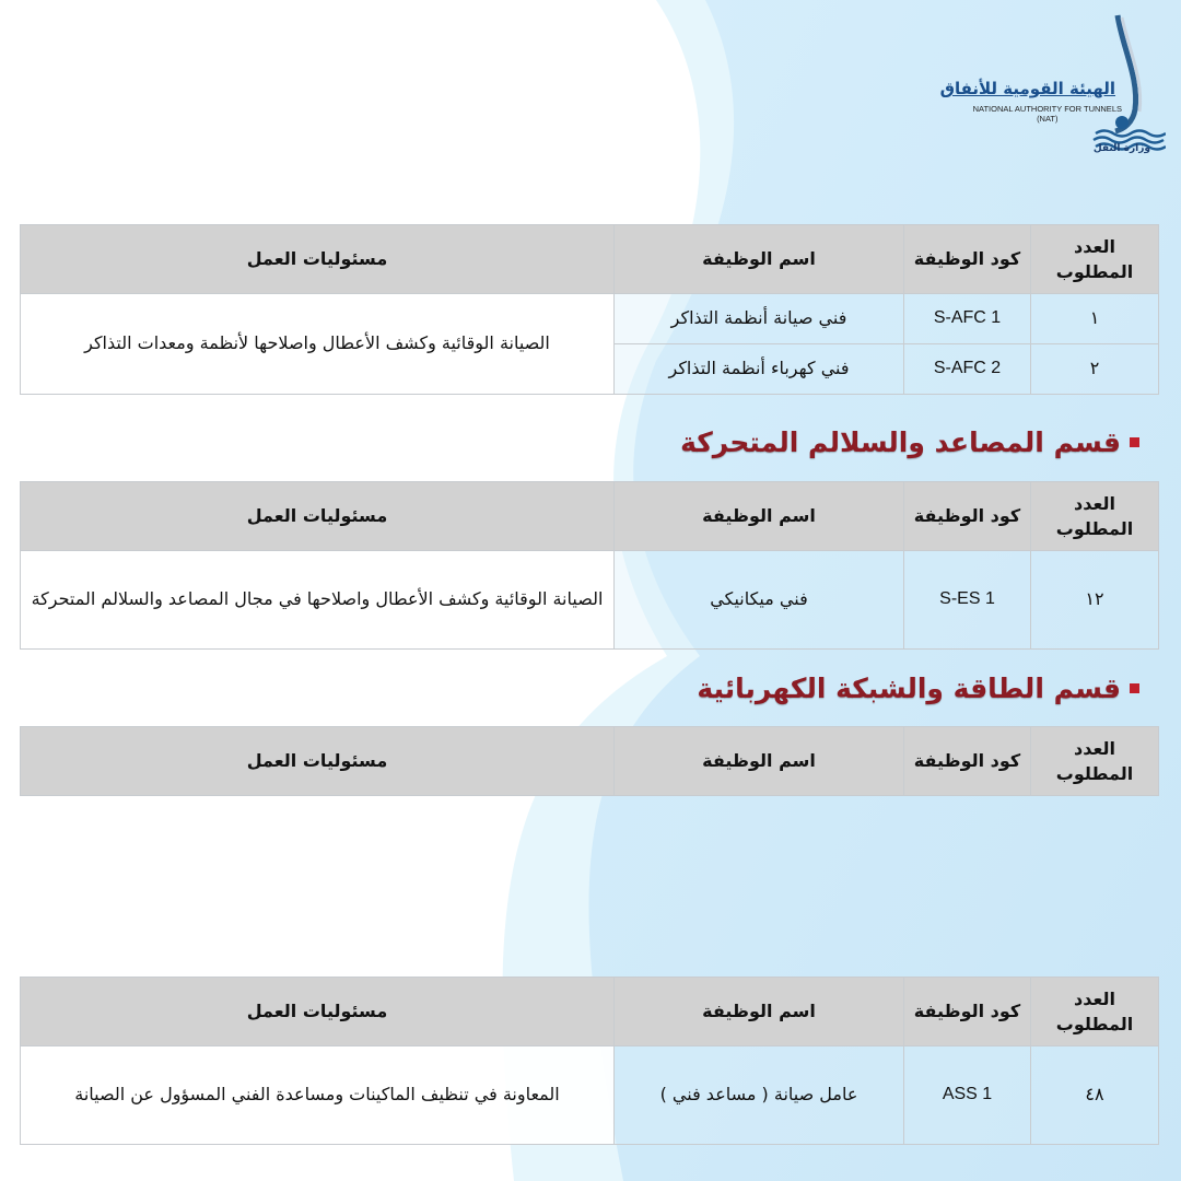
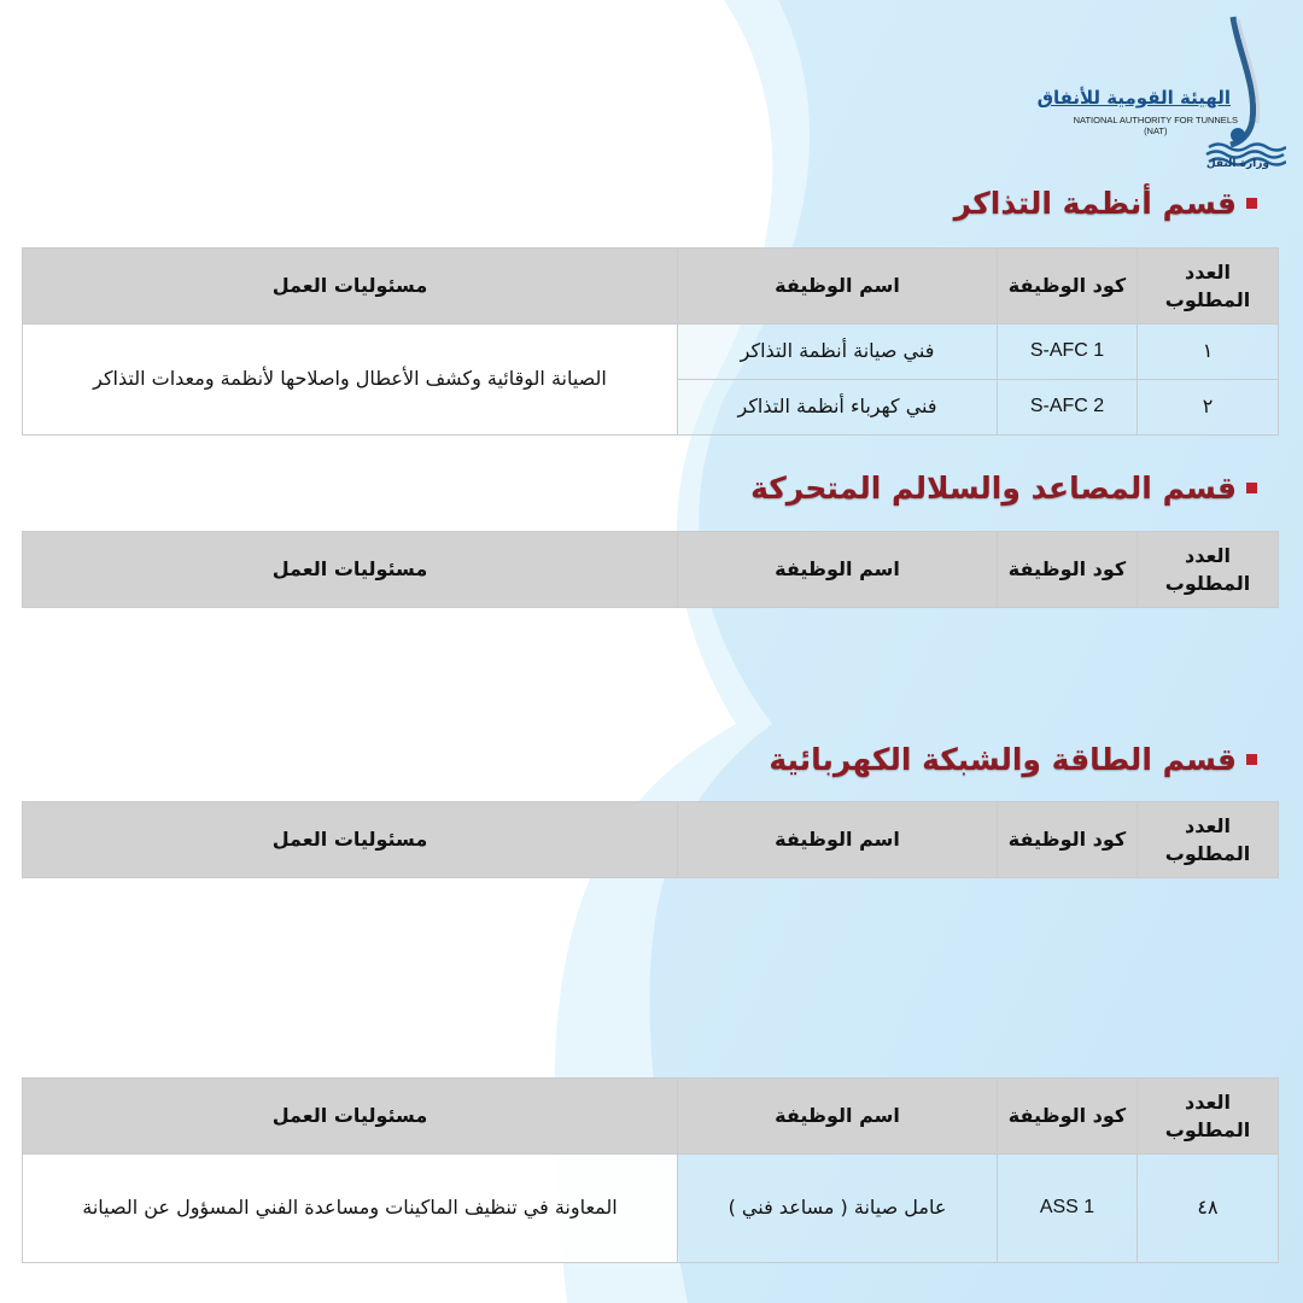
  الهيئة القومية للأنفاق
  NATIONAL AUTHORITY FOR TUNNELS
  (NAT)
  وزارة النقل
+ قسم أنظمة التذاكر
  العدد المطلوب	كود الوظيفة	اسم الوظيفة	مسئوليات العمل
  ١	S-AFC 1	فني صيانة أنظمة التذاكر	الصيانة الوقائية وكشف الأعطال واصلاحها لأنظمة ومعدات التذاكر
  ٢	S-AFC 2	فني كهرباء أنظمة التذاكر
  قسم المصاعد والسلالم المتحركة
  العدد المطلوب	كود الوظيفة	اسم الوظيفة	مسئوليات العمل
- ١٢	S-ES 1	فني ميكانيكي	الصيانة الوقائية وكشف الأعطال واصلاحها في مجال المصاعد والسلالم المتحركة
  قسم الطاقة والشبكة الكهربائية
  العدد المطلوب	كود الوظيفة	اسم الوظيفة	مسئوليات العمل
  العدد المطلوب	كود الوظيفة	اسم الوظيفة	مسئوليات العمل
  ٤٨	ASS 1	عامل صيانة ( مساعد فني )	المعاونة في تنظيف الماكينات ومساعدة الفني المسؤول عن الصيانة
